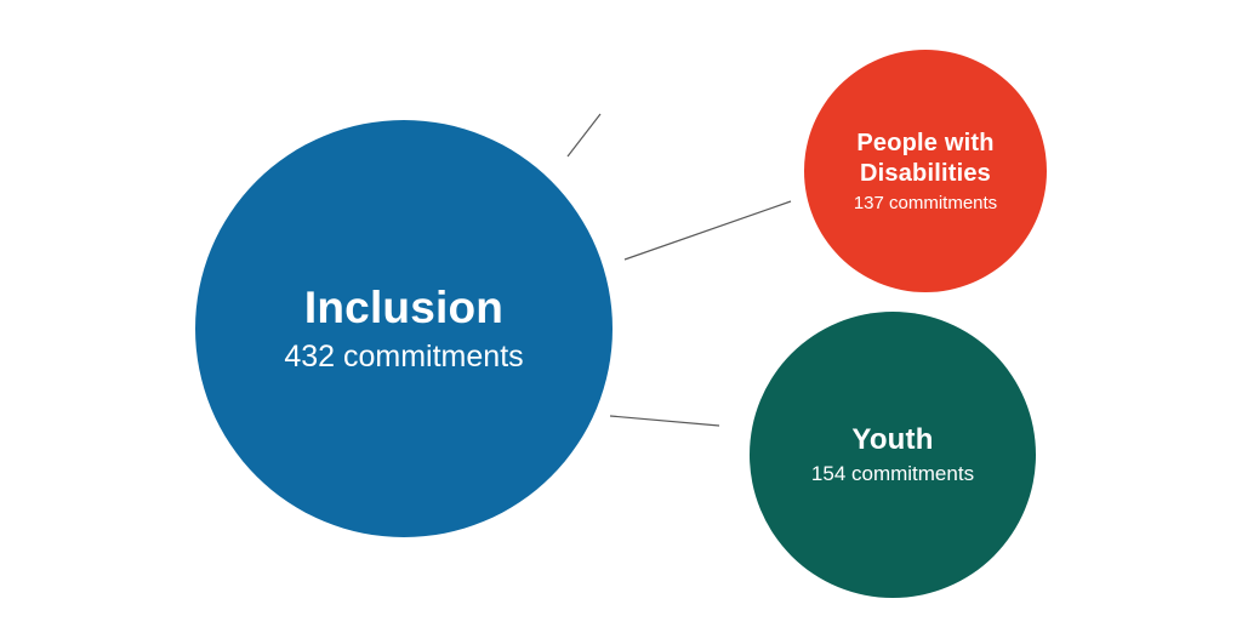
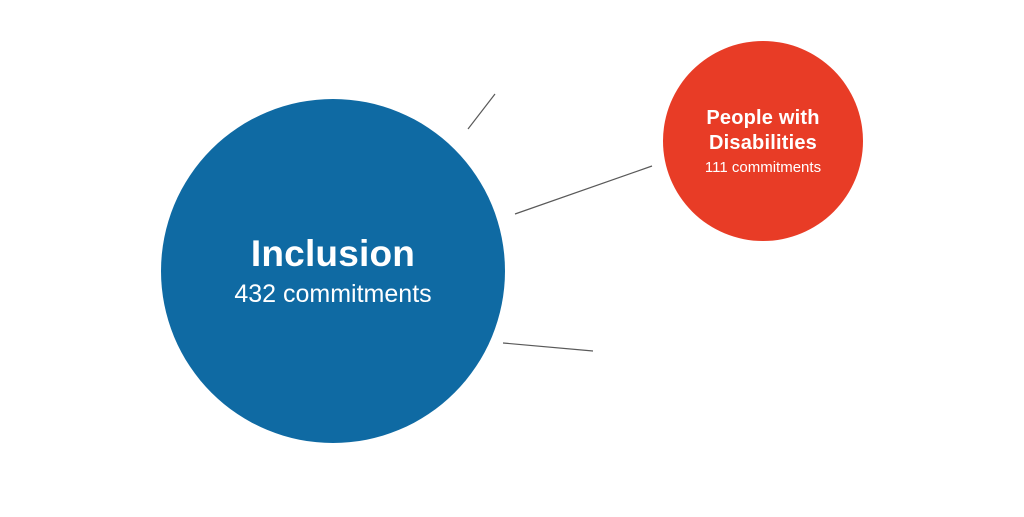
  Inclusion
  432 commitments
  People with
  Disabilities
- 137 commitments
+ 111 commitments
- Youth
- 154 commitments
